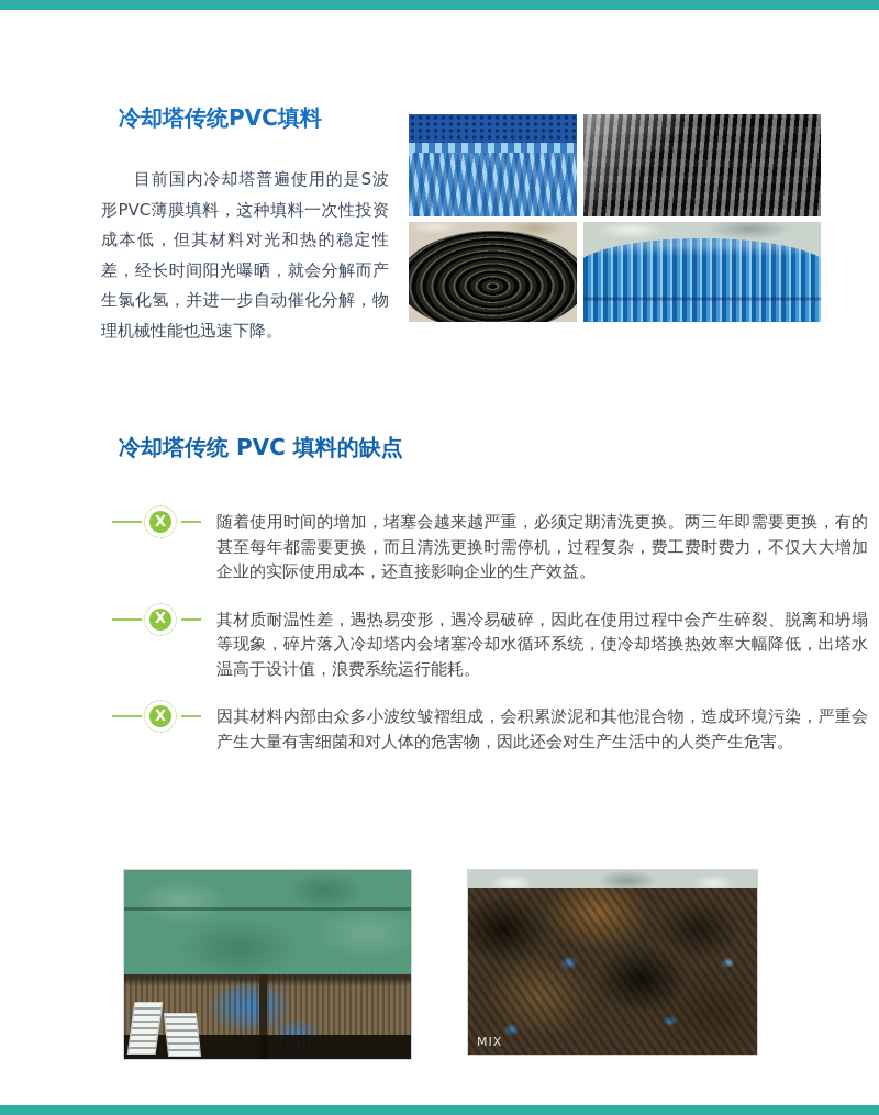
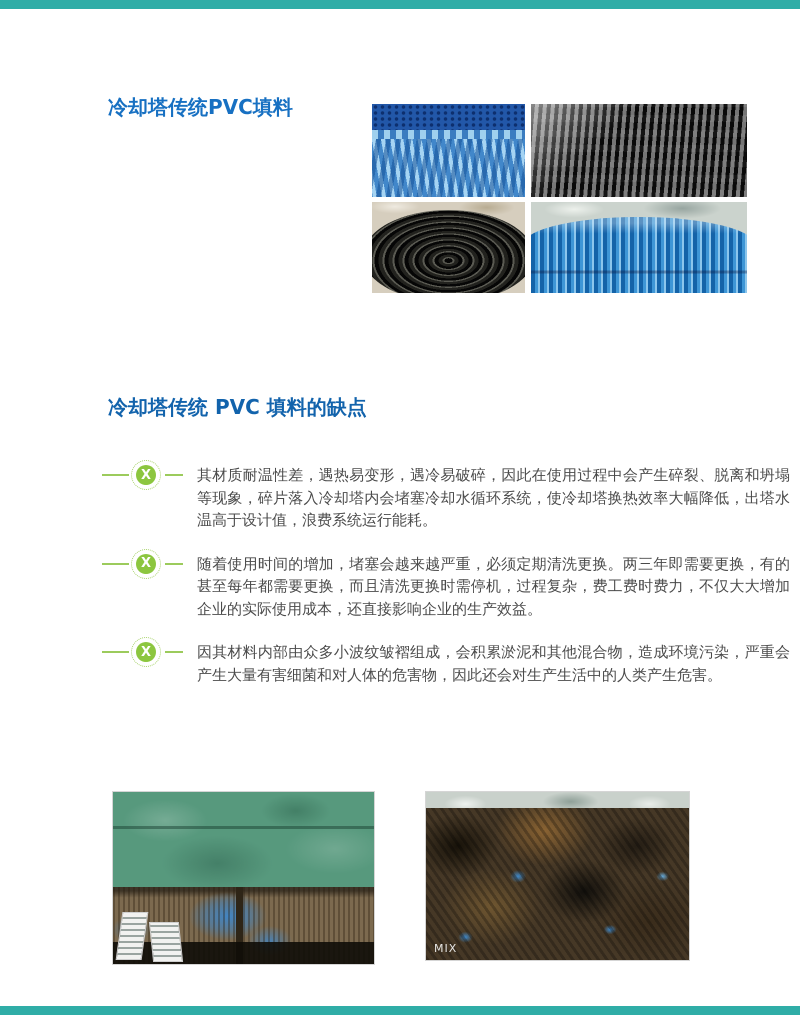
  冷却塔传统PVC填料
- 目前国内冷却塔普遍使用的是S波形PVC薄膜填料，这种填料一次性投资成本低，但其材料对光和热的稳定性差，经长时间阳光曝晒，就会分解而产生氯化氢，并进一步自动催化分解，物理机械性能也迅速下降。
  冷却塔传统 PVC 填料的缺点
  X
- 随着使用时间的增加，堵塞会越来越严重，必须定期清洗更换。两三年即需要更换，有的甚至每年都需要更换，而且清洗更换时需停机，过程复杂，费工费时费力，不仅大大增加企业的实际使用成本，还直接影响企业的生产效益。
+ 其材质耐温性差，遇热易变形，遇冷易破碎，因此在使用过程中会产生碎裂、脱离和坍塌等现象，碎片落入冷却塔内会堵塞冷却水循环系统，使冷却塔换热效率大幅降低，出塔水温高于设计值，浪费系统运行能耗。
  X
- 其材质耐温性差，遇热易变形，遇冷易破碎，因此在使用过程中会产生碎裂、脱离和坍塌等现象，碎片落入冷却塔内会堵塞冷却水循环系统，使冷却塔换热效率大幅降低，出塔水温高于设计值，浪费系统运行能耗。
+ 随着使用时间的增加，堵塞会越来越严重，必须定期清洗更换。两三年即需要更换，有的甚至每年都需要更换，而且清洗更换时需停机，过程复杂，费工费时费力，不仅大大增加企业的实际使用成本，还直接影响企业的生产效益。
  X
  因其材料内部由众多小波纹皱褶组成，会积累淤泥和其他混合物，造成环境污染，严重会产生大量有害细菌和对人体的危害物，因此还会对生产生活中的人类产生危害。
  MIX
